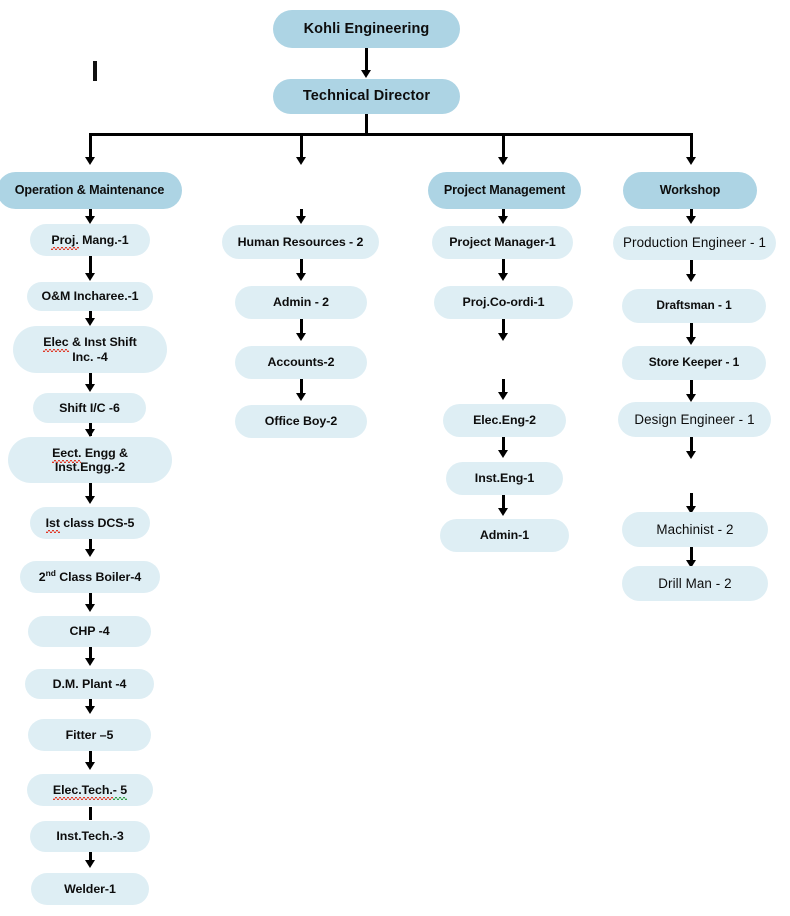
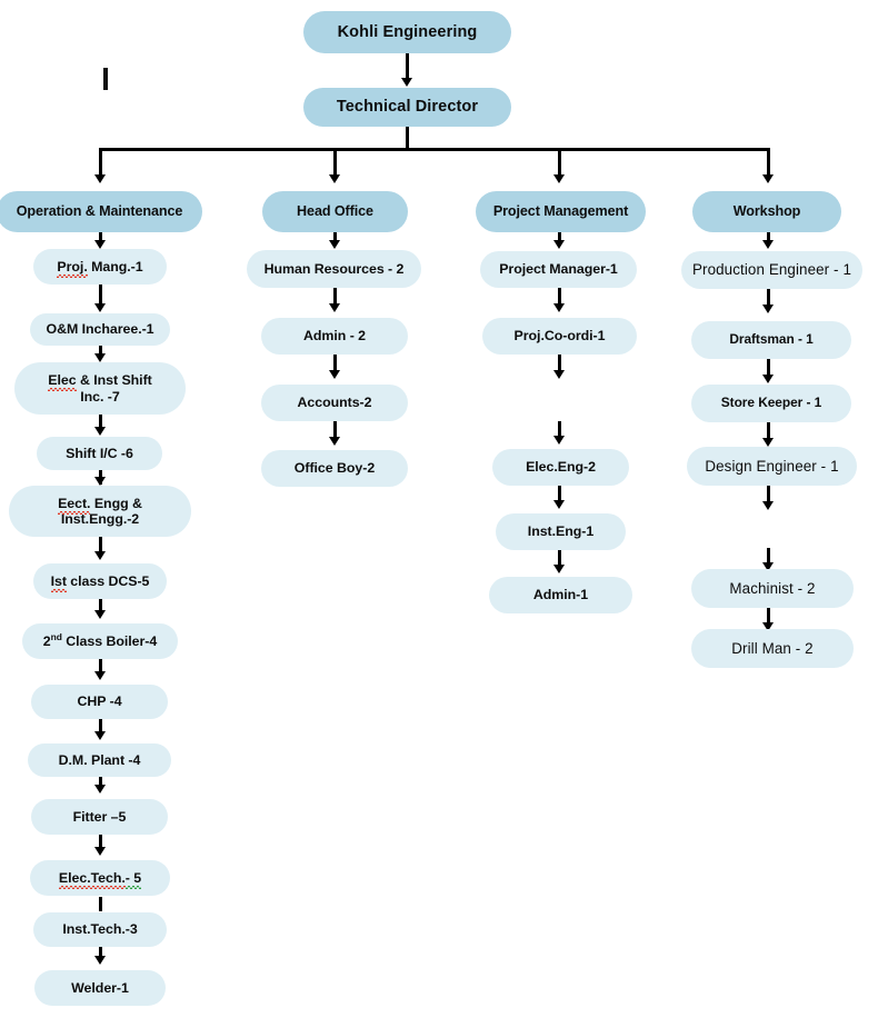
  Kohli Engineering
  Technical Director
  Operation & Maintenance
+ Head Office
  Project Management
  Workshop
  Proj. Mang.-1
  O&M Incharee.-1
  Elec & Inst Shift
- Inc. -4
+ Inc. -7
  Shift I/C -6
  Eect. Engg &
  Inst.Engg.-2
  Ist class DCS-5
  2nd Class Boiler-4
  CHP -4
  D.M. Plant -4
  Fitter –5
  Elec.Tech.- 5
  Inst.Tech.-3
  Welder-1
  Human Resources - 2
  Admin - 2
  Accounts-2
  Office Boy-2
  Project Manager-1
  Proj.Co-ordi-1
  Elec.Eng-2
  Inst.Eng-1
  Admin-1
  Production Engineer - 1
  Draftsman - 1
  Store Keeper - 1
  Design Engineer - 1
  Machinist - 2
  Drill Man - 2
